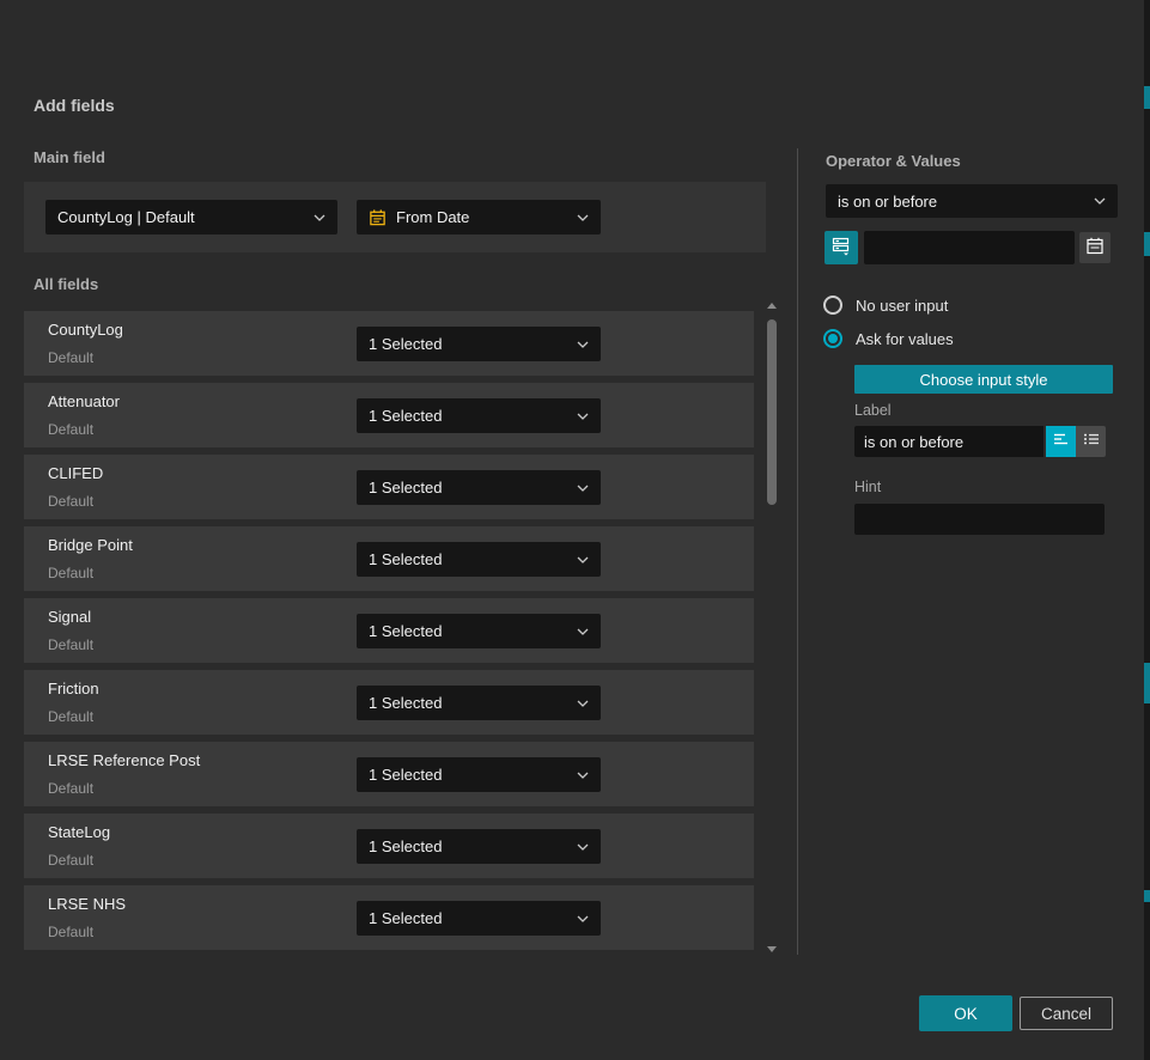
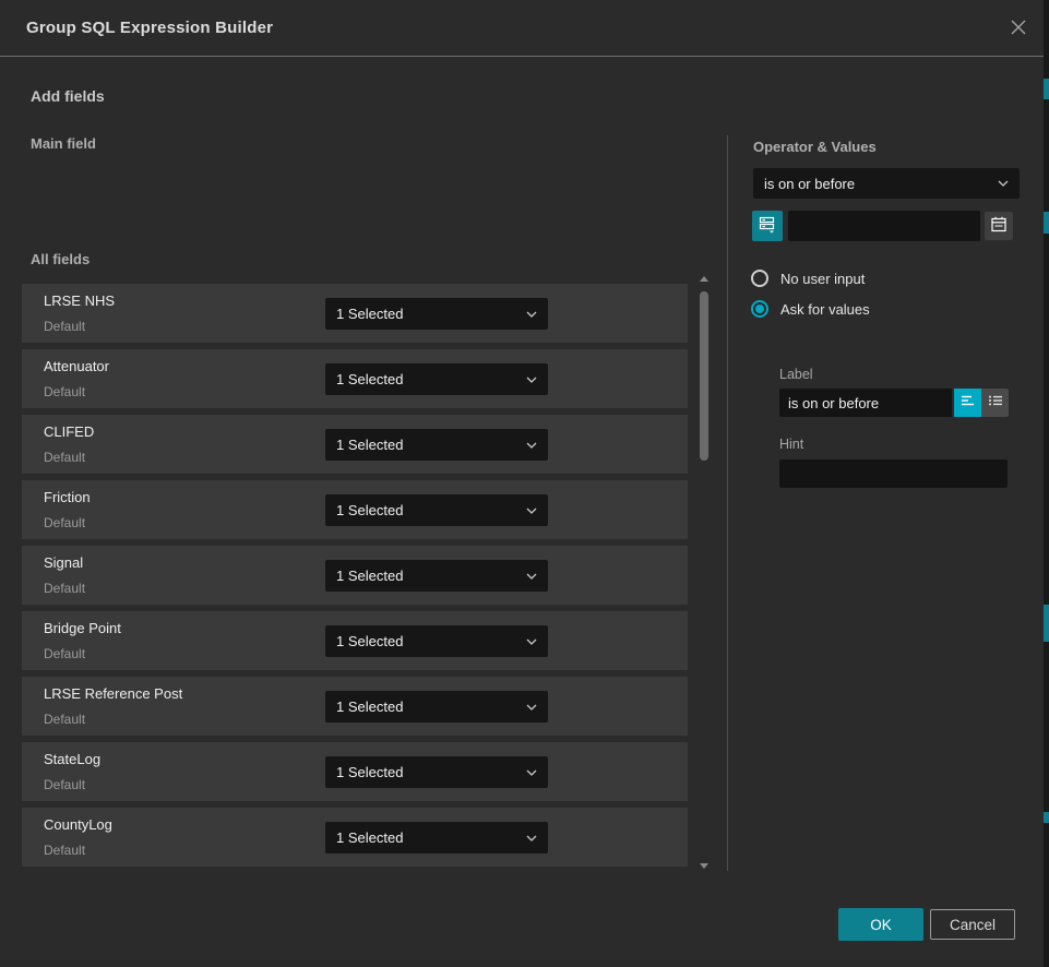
+ Group SQL Expression Builder
  Add fields
  Main field
- CountyLog | Default
- From Date
  All fields
- CountyLog
+ LRSE NHS
  Default
  1 Selected
  Attenuator
  Default
  1 Selected
  CLIFED
  Default
  1 Selected
- Bridge Point
+ Friction
  Default
  1 Selected
  Signal
  Default
  1 Selected
- Friction
+ Bridge Point
  Default
  1 Selected
  LRSE Reference Post
  Default
  1 Selected
  StateLog
  Default
  1 Selected
- LRSE NHS
+ CountyLog
  Default
  1 Selected
  Operator & Values
  is on or before
  No user input
  Ask for values
- Choose input style
  Label
  is on or before
  Hint
  OK
  Cancel
